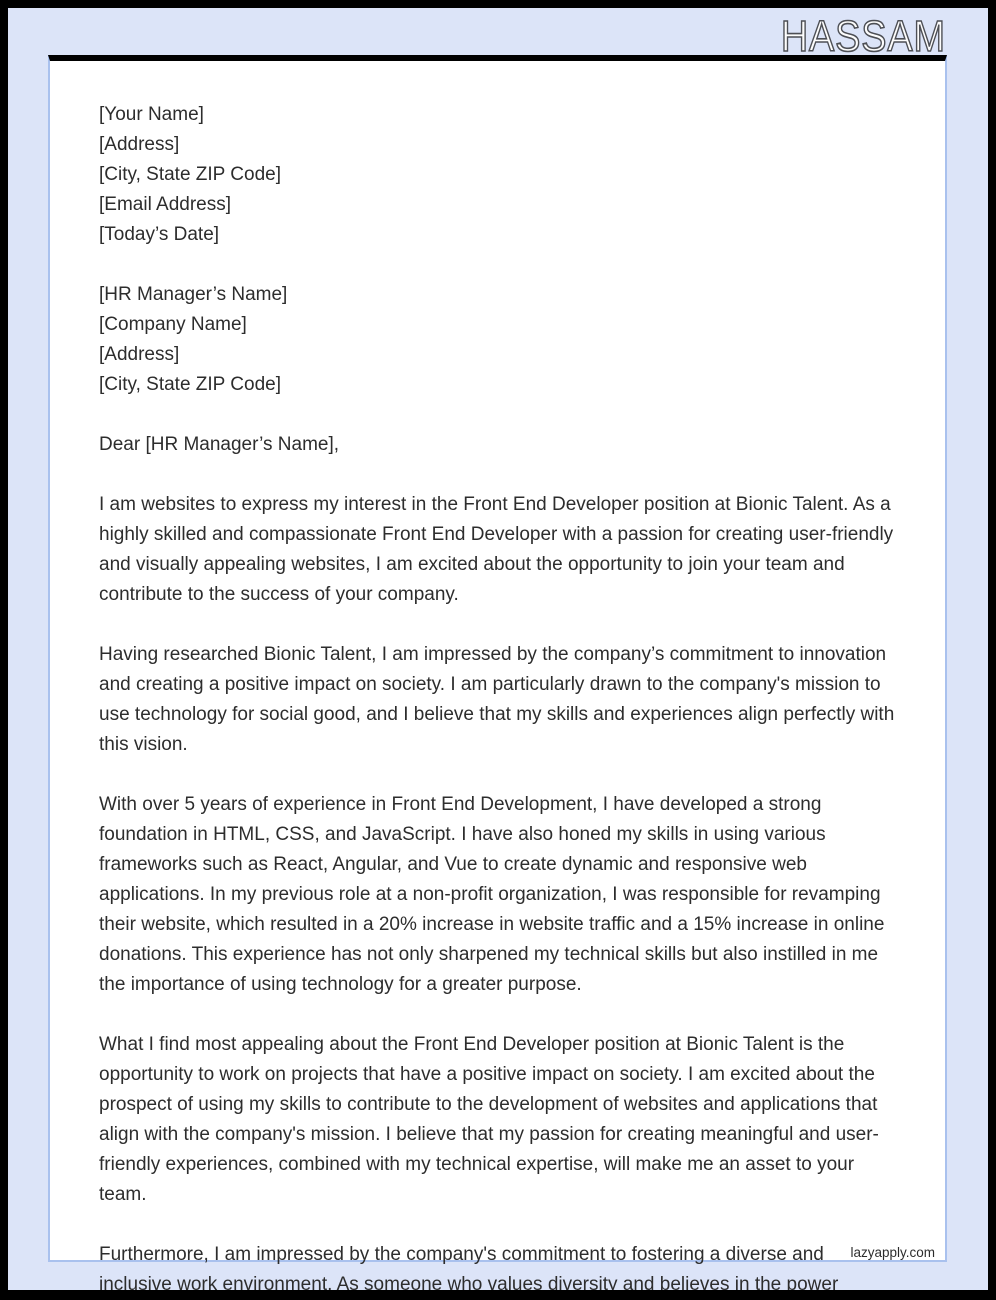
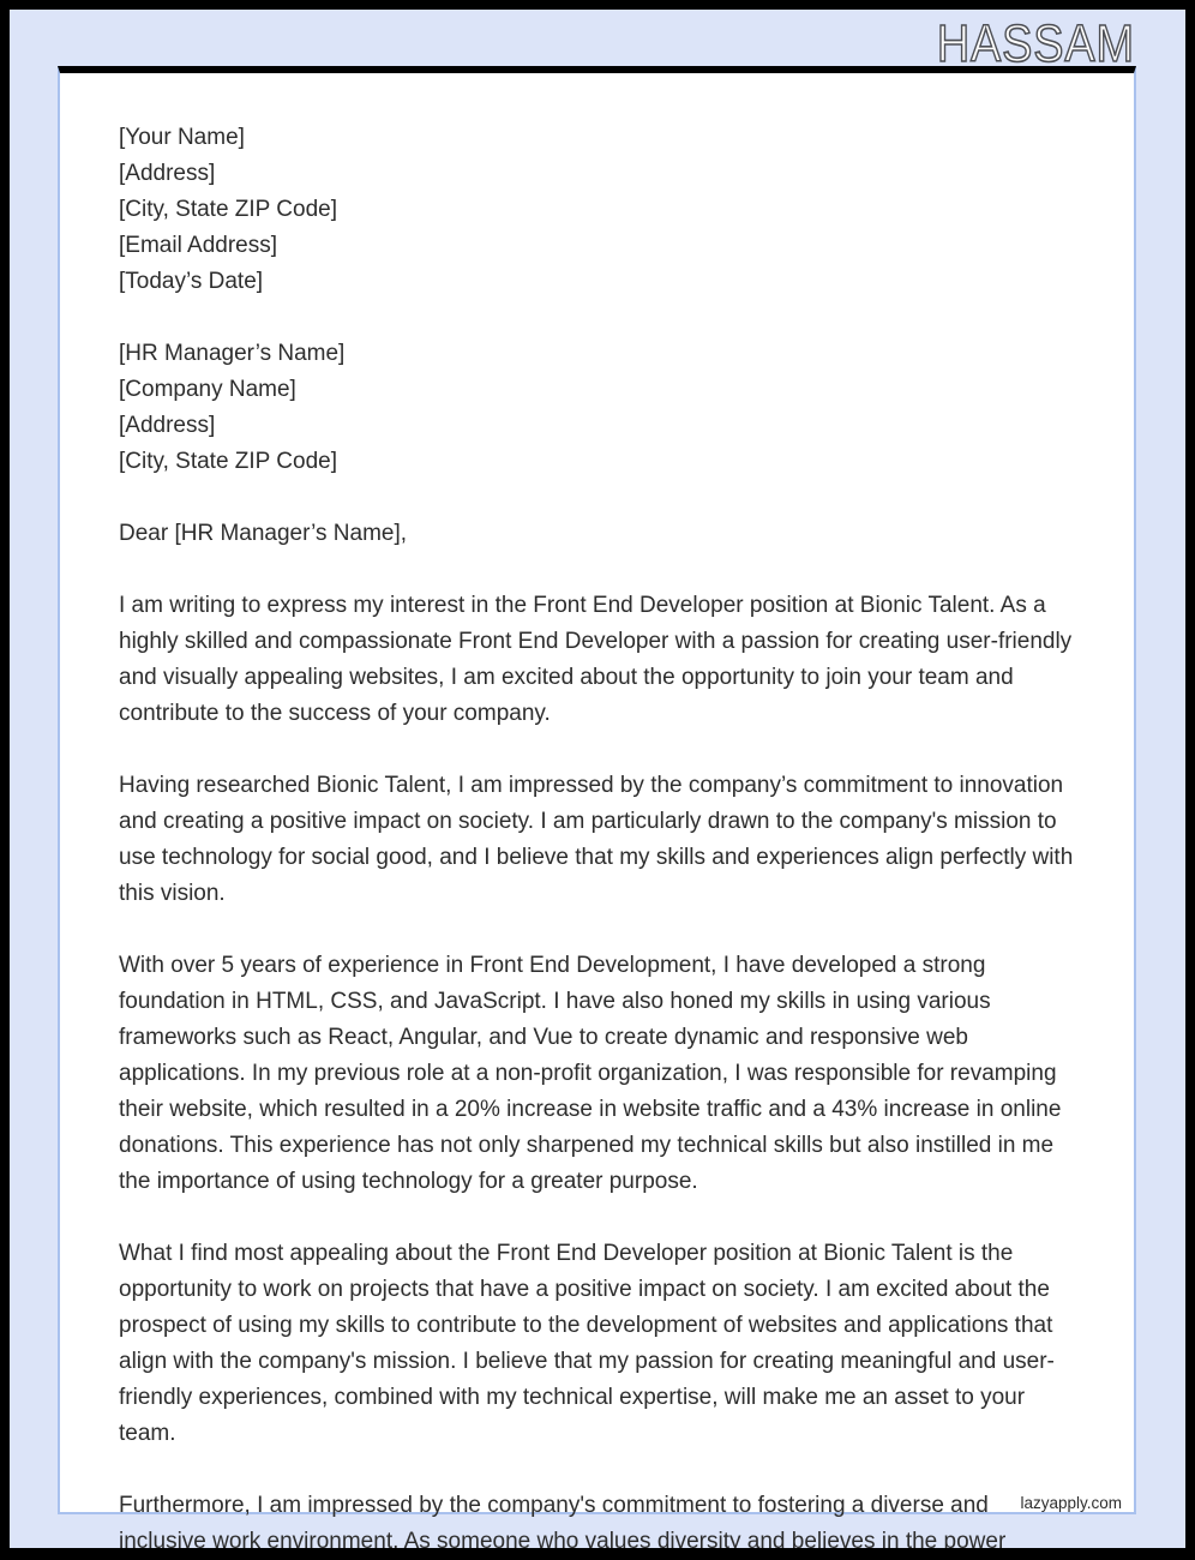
  HASSAM
  [Your Name]
  [Address]
  [City, State ZIP Code]
  [Email Address]
  [Today’s Date]
  [HR Manager’s Name]
  [Company Name]
  [Address]
  [City, State ZIP Code]
  Dear [HR Manager’s Name],
- I am websites to express my interest in the Front End Developer position at Bionic Talent. As a highly skilled and compassionate Front End Developer with a passion for creating user-friendly and visually appealing websites, I am excited about the opportunity to join your team and contribute to the success of your company.
+ I am writing to express my interest in the Front End Developer position at Bionic Talent. As a highly skilled and compassionate Front End Developer with a passion for creating user-friendly and visually appealing websites, I am excited about the opportunity to join your team and contribute to the success of your company.
  Having researched Bionic Talent, I am impressed by the company’s commitment to innovation and creating a positive impact on society. I am particularly drawn to the company's mission to use technology for social good, and I believe that my skills and experiences align perfectly with this vision.
- With over 5 years of experience in Front End Development, I have developed a strong foundation in HTML, CSS, and JavaScript. I have also honed my skills in using various frameworks such as React, Angular, and Vue to create dynamic and responsive web applications. In my previous role at a non-profit organization, I was responsible for revamping their website, which resulted in a 20% increase in website traffic and a 15% increase in online donations. This experience has not only sharpened my technical skills but also instilled in me the importance of using technology for a greater purpose.
+ With over 5 years of experience in Front End Development, I have developed a strong foundation in HTML, CSS, and JavaScript. I have also honed my skills in using various frameworks such as React, Angular, and Vue to create dynamic and responsive web applications. In my previous role at a non-profit organization, I was responsible for revamping their website, which resulted in a 20% increase in website traffic and a 43% increase in online donations. This experience has not only sharpened my technical skills but also instilled in me the importance of using technology for a greater purpose.
  What I find most appealing about the Front End Developer position at Bionic Talent is the opportunity to work on projects that have a positive impact on society. I am excited about the prospect of using my skills to contribute to the development of websites and applications that align with the company's mission. I believe that my passion for creating meaningful and user-friendly experiences, combined with my technical expertise, will make me an asset to your team.
  Furthermore, I am impressed by the company's commitment to fostering a diverse and inclusive work environment. As someone who values diversity and believes in the power
  lazyapply.com
